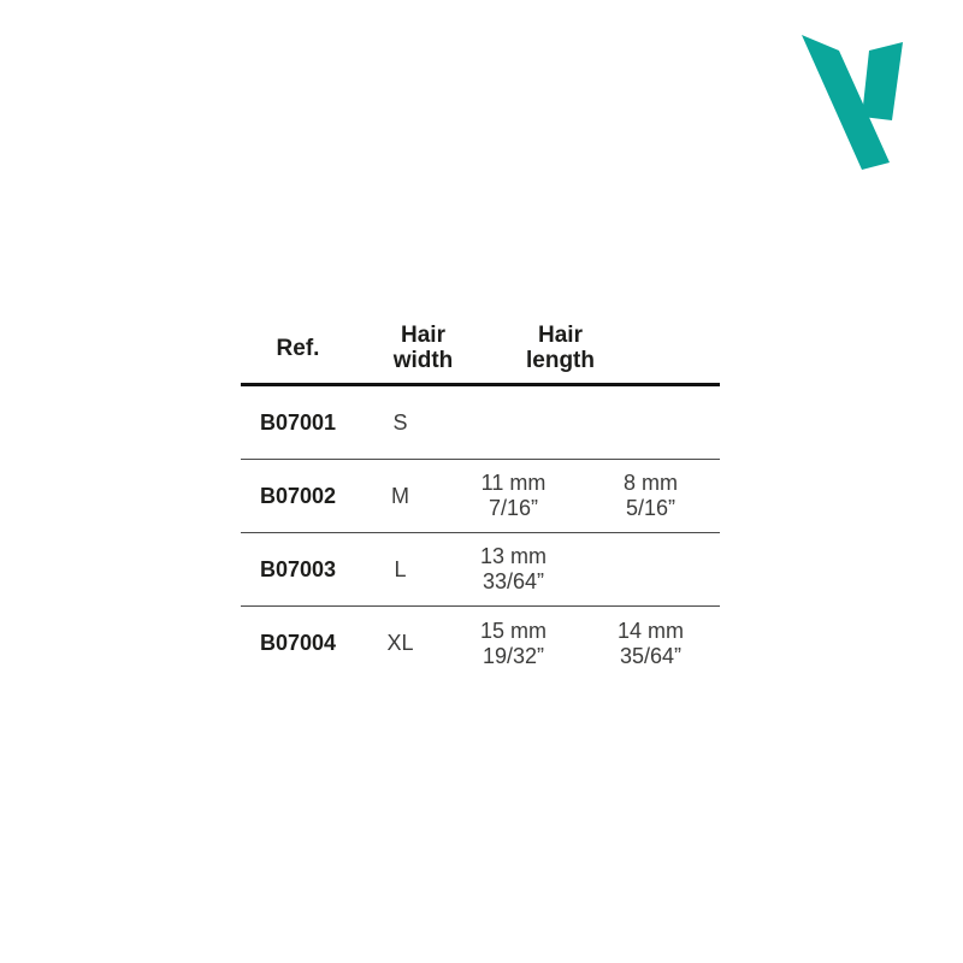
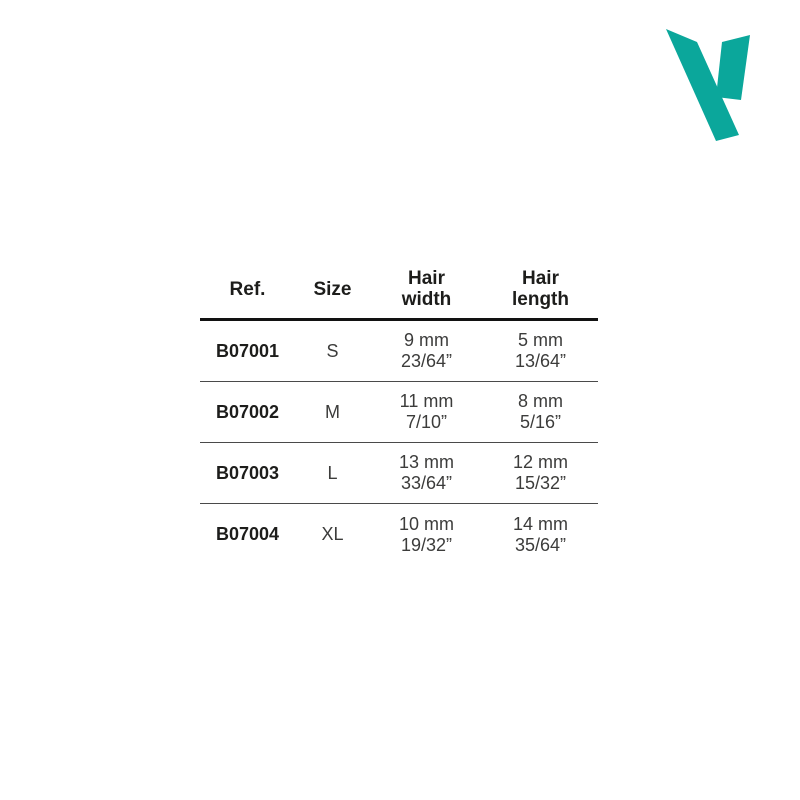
  Ref.
+ Size
  Hair
  width
  Hair
  length
  B07001
  S
+ 9 mm
+ 23/64”
+ 5 mm
+ 13/64”
  B07002
  M
  11 mm
- 7/16”
+ 7/10”
  8 mm
  5/16”
  B07003
  L
  13 mm
  33/64”
+ 12 mm
+ 15/32”
  B07004
  XL
- 15 mm
+ 10 mm
  19/32”
  14 mm
  35/64”
